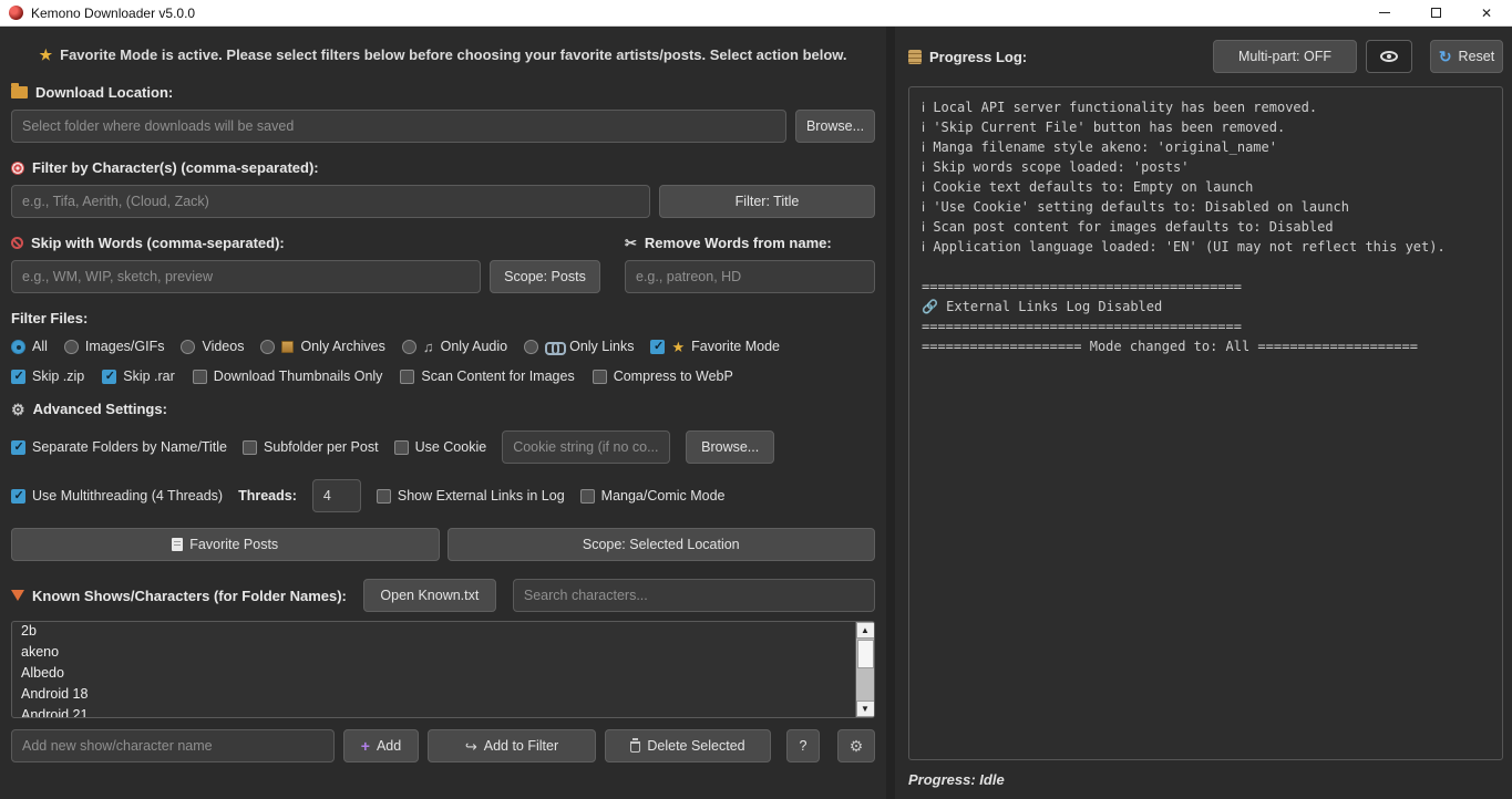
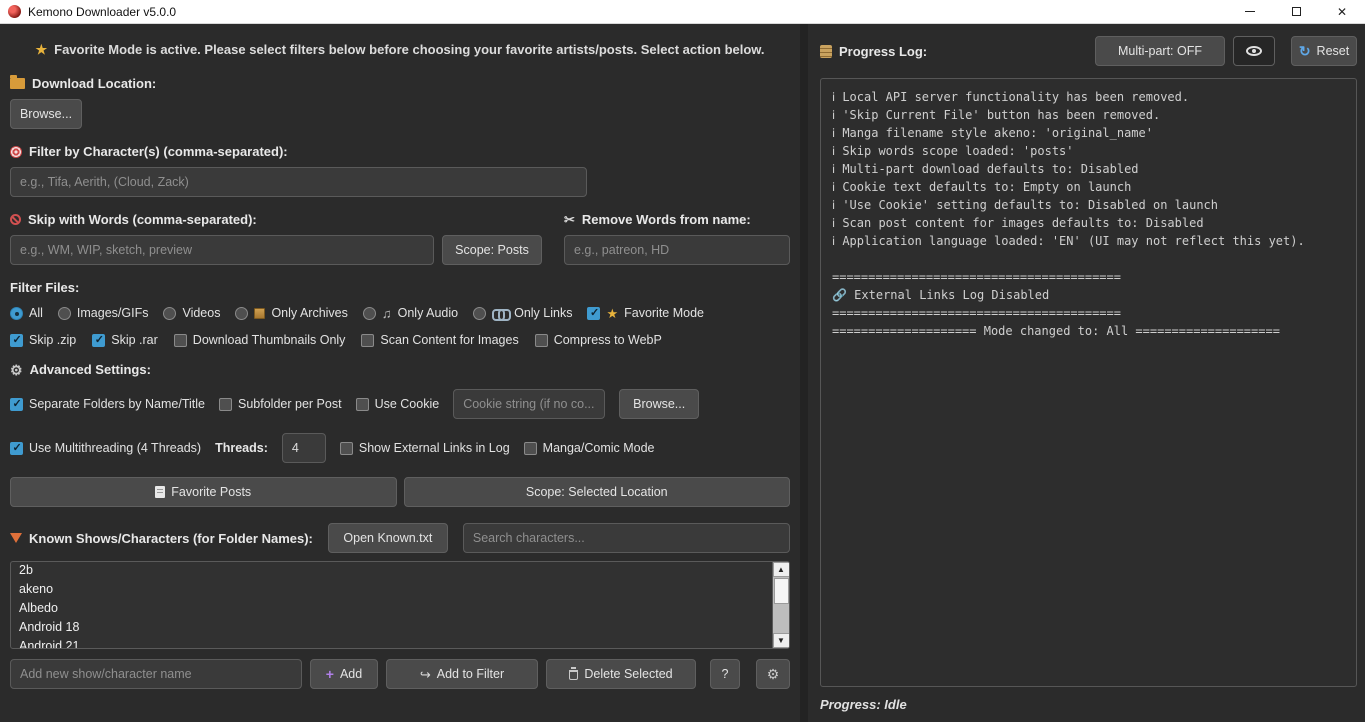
  Kemono Downloader v5.0.0
  ✕
  ★
  Favorite Mode is active. Please select filters below before choosing your favorite artists/posts. Select action below.
  Download Location:
- Select folder where downloads will be saved
  Browse...
  Filter by Character(s) (comma-separated):
  e.g., Tifa, Aerith, (Cloud, Zack)
- Filter: Title
  Skip with Words (comma-separated):
  ✂
  Remove Words from name:
  e.g., WM, WIP, sketch, preview
  Scope: Posts
  e.g., patreon, HD
  Filter Files:
  All
  Images/GIFs
  Videos
  Only Archives
  ♫
  Only Audio
  Only Links
  ★
  Favorite Mode
  Skip .zip
  Skip .rar
  Download Thumbnails Only
  Scan Content for Images
  Compress to WebP
  ⚙
  Advanced Settings:
  Separate Folders by Name/Title
  Subfolder per Post
  Use Cookie
  Cookie string (if no co...
  Browse...
  Use Multithreading (4 Threads)
  Threads:
  4
  Show External Links in Log
  Manga/Comic Mode
  Favorite Posts
  Scope: Selected Location
  Known Shows/Characters (for Folder Names):
  Open Known.txt
  Search characters...
  2b
  akeno
  Albedo
  Android 18
  Android 21
  ▲
  ▼
  Add new show/character name
  +
  Add
  ↪
  Add to Filter
  Delete Selected
  ?
  ⚙
  Progress Log:
  Multi-part: OFF
  ↻
  Reset
  ℹ Local API server functionality has been removed.
  ℹ 'Skip Current File' button has been removed.
  ℹ Manga filename style akeno: 'original_name'
  ℹ Skip words scope loaded: 'posts'
+ ℹ Multi-part download defaults to: Disabled
  ℹ Cookie text defaults to: Empty on launch
  ℹ 'Use Cookie' setting defaults to: Disabled on launch
  ℹ Scan post content for images defaults to: Disabled
  ℹ Application language loaded: 'EN' (UI may not reflect this yet).
  ========================================
  🔗 External Links Log Disabled
  ========================================
  ==================== Mode changed to: All ====================
  Progress: Idle
